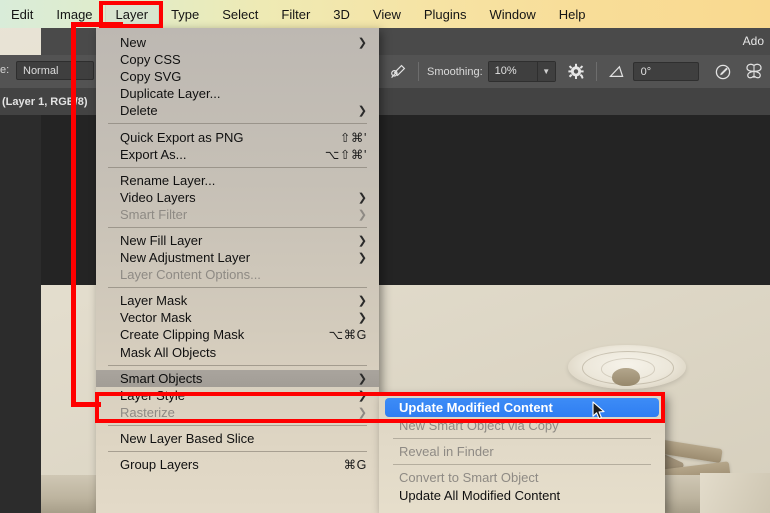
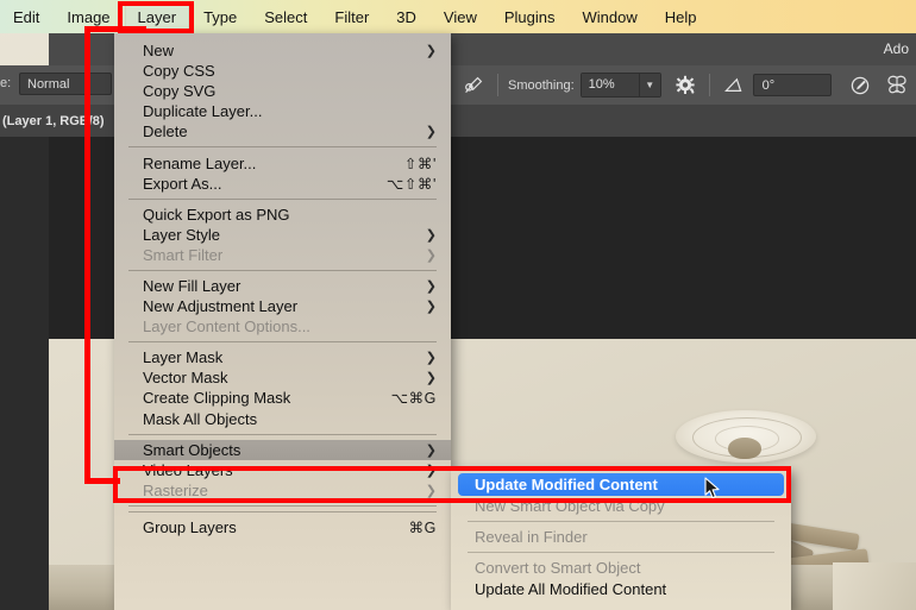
  Ado
  e:
  Normal
  Smoothing:
  10%
  ▼
  0°
  (Layer 1, RG/8)
  Edit
  Image
  Layer
  Type
  Select
  Filter
  3D
  View
  Plugins
  Window
  Help
  New
  ❯
  Copy CSS
  Copy SVG
  Duplicate Layer...
  Delete
  ❯
- Quick Export as PNG
+ Rename Layer...
  ⇧⌘'
  Export As...
  ⌥⇧⌘'
- Rename Layer...
+ Quick Export as PNG
- Video Layers
+ Layer Style
  ❯
  Smart Filter
  ❯
  New Fill Layer
  ❯
  New Adjustment Layer
  ❯
  Layer Content Options...
  Layer Mask
  ❯
  Vector Mask
  ❯
  Create Clipping Mask
  ⌥⌘G
  Mask All Objects
  Smart Objects
  ❯
- Layer Style
+ Video Layers
  ❯
  Rasterize
  ❯
- New Layer Based Slice
  Group Layers
  ⌘G
  Update Modified Content
  New Smart Object via Copy
  Reveal in Finder
  Convert to Smart Object
  Update All Modified Content
